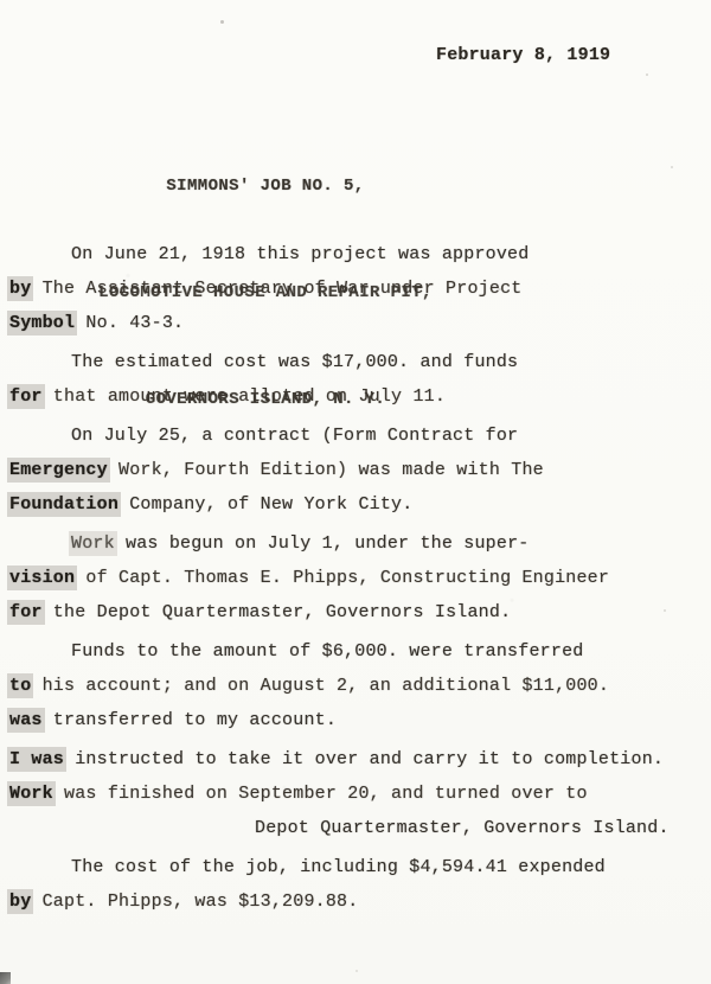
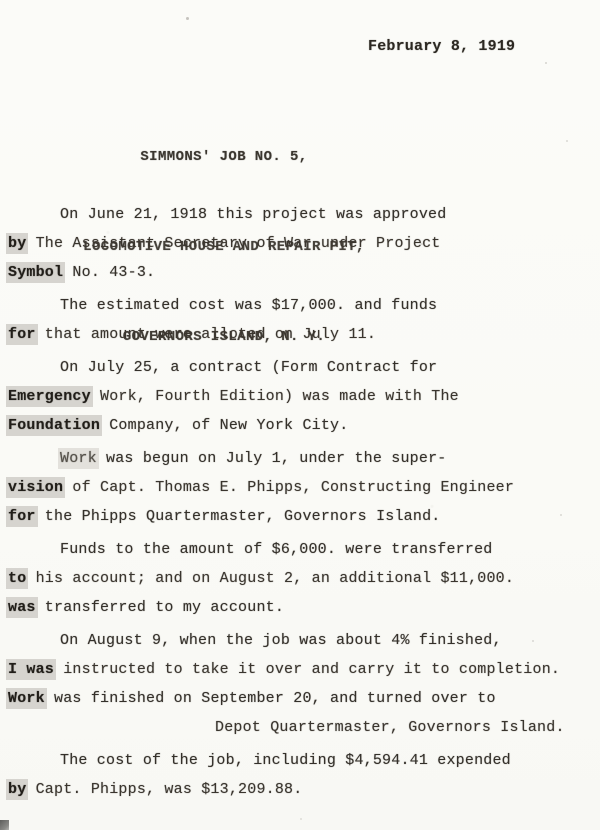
  February 8, 1919
  SIMMONS' JOB NO. 5,
  LOCOMOTIVE HOUSE AND REPAIR PIT,
  GOVERNORS ISLAND, N. Y.
  On June 21, 1918 this project was approved
  by The Assistant Secretary of War under Project
  Symbol No. 43-3.
  The estimated cost was $17,000. and funds
  for that amount were alloted on July 11.
  On July 25, a contract (Form Contract for
  Emergency Work, Fourth Edition) was made with The
  Foundation Company, of New York City.
  Work was begun on July 1, under the super-
  vision of Capt. Thomas E. Phipps, Constructing Engineer
- for the Depot Quartermaster, Governors Island.
+ for the Phipps Quartermaster, Governors Island.
  Funds to the amount of $6,000. were transferred
  to his account; and on August 2, an additional $11,000.
  was transferred to my account.
+ On August 9, when the job was about 4% finished,
  I was instructed to take it over and carry it to completion.
  Work was finished on September 20, and turned over to
  Depot Quartermaster, Governors Island.
  The cost of the job, including $4,594.41 expended
  by Capt. Phipps, was $13,209.88.
